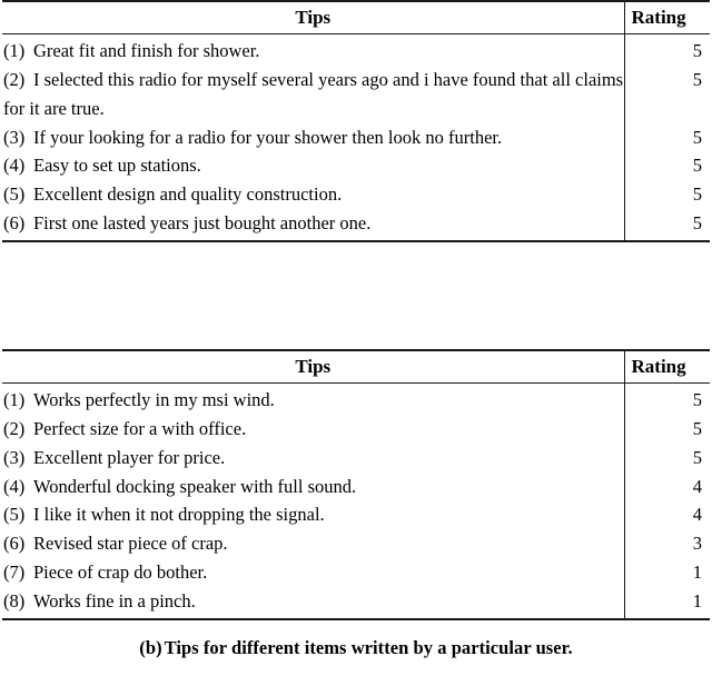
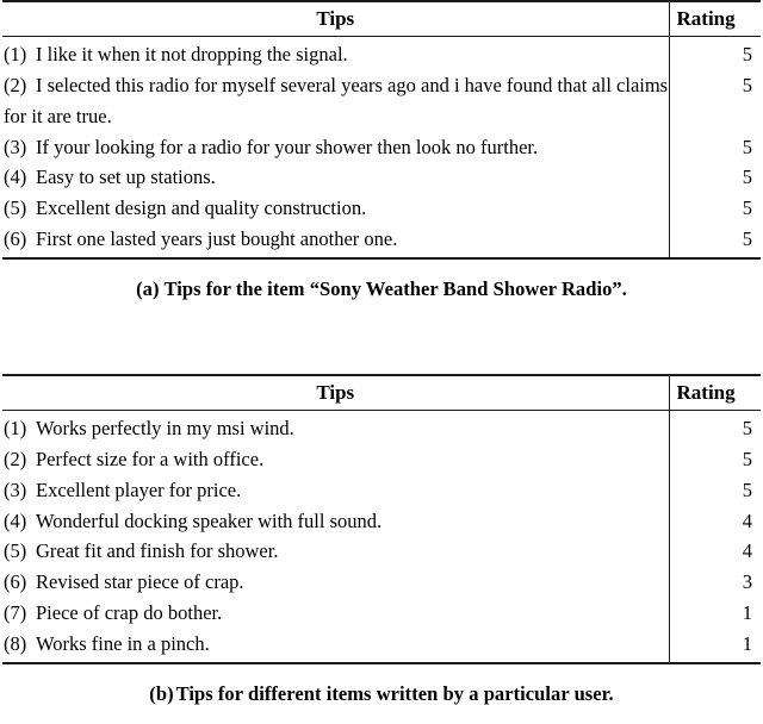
  Tips	Rating
- (1) Great fit and finish for shower.	5
+ (1) I like it when it not dropping the signal.	5
  (2) I selected this radio for myself several years ago and i have found that all claims for it are true.	5
  (3) If your looking for a radio for your shower then look no further.	5
  (4) Easy to set up stations.	5
  (5) Excellent design and quality construction.	5
  (6) First one lasted years just bought another one.	5
+ (a) Tips for the item “Sony Weather Band Shower Radio”.
  Tips	Rating
  (1) Works perfectly in my msi wind.	5
  (2) Perfect size for a with office.	5
  (3) Excellent player for price.	5
  (4) Wonderful docking speaker with full sound.	4
- (5) I like it when it not dropping the signal.	4
+ (5) Great fit and finish for shower.	4
  (6) Revised star piece of crap.	3
  (7) Piece of crap do bother.	1
  (8) Works fine in a pinch.	1
  (b)Tips for different items written by a particular user.
